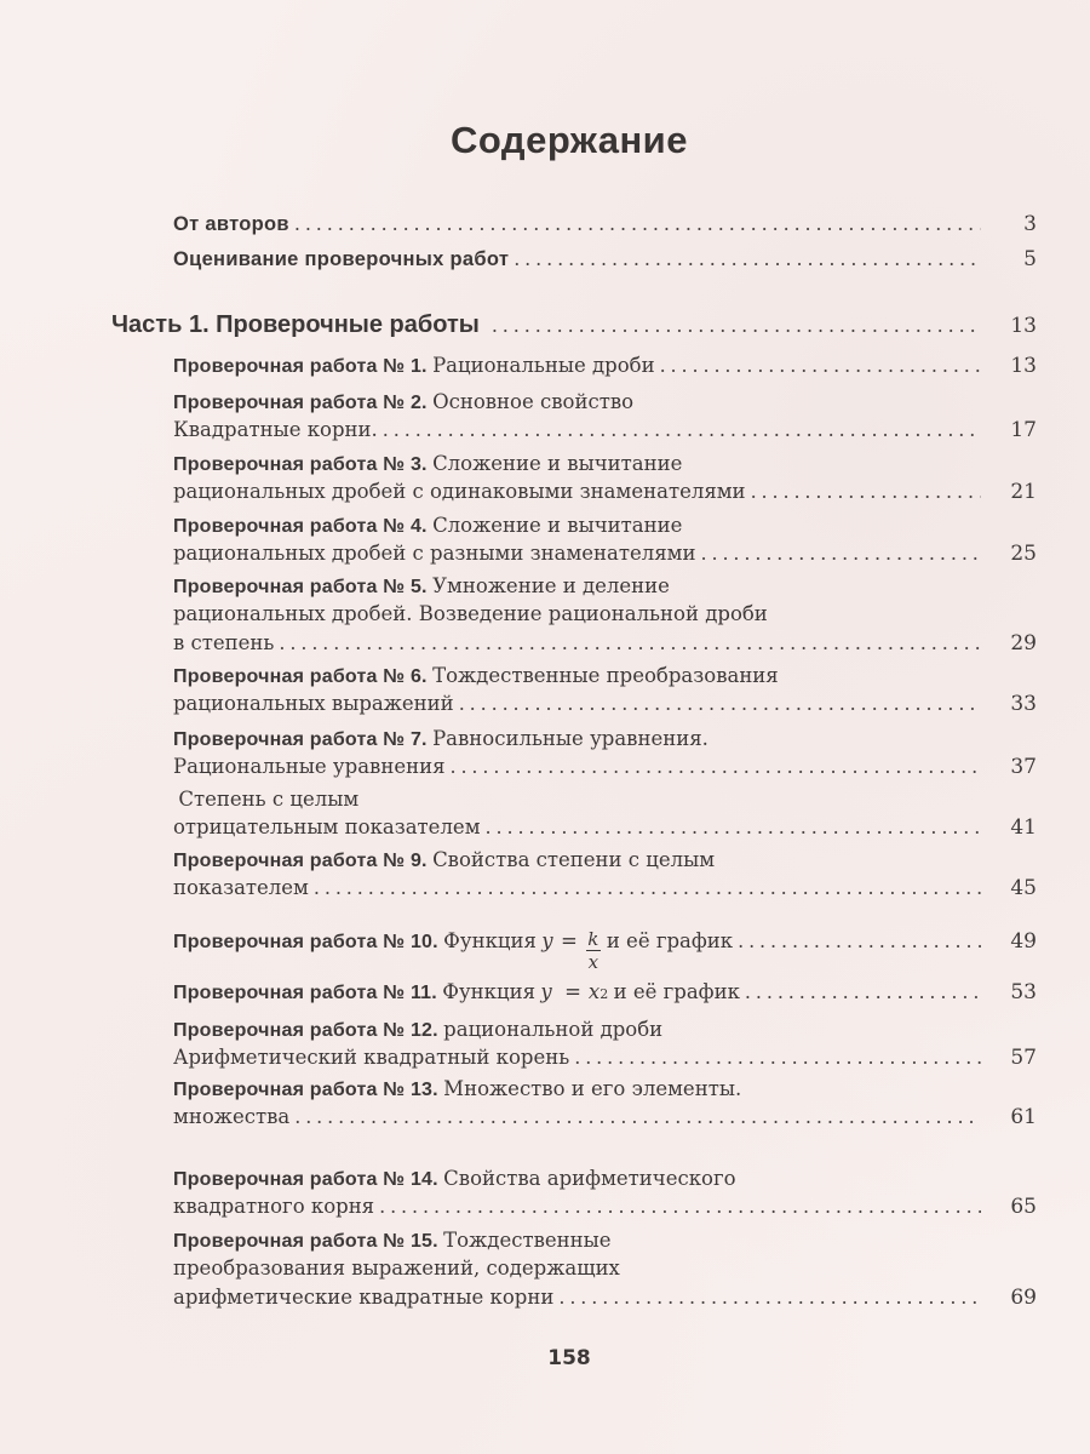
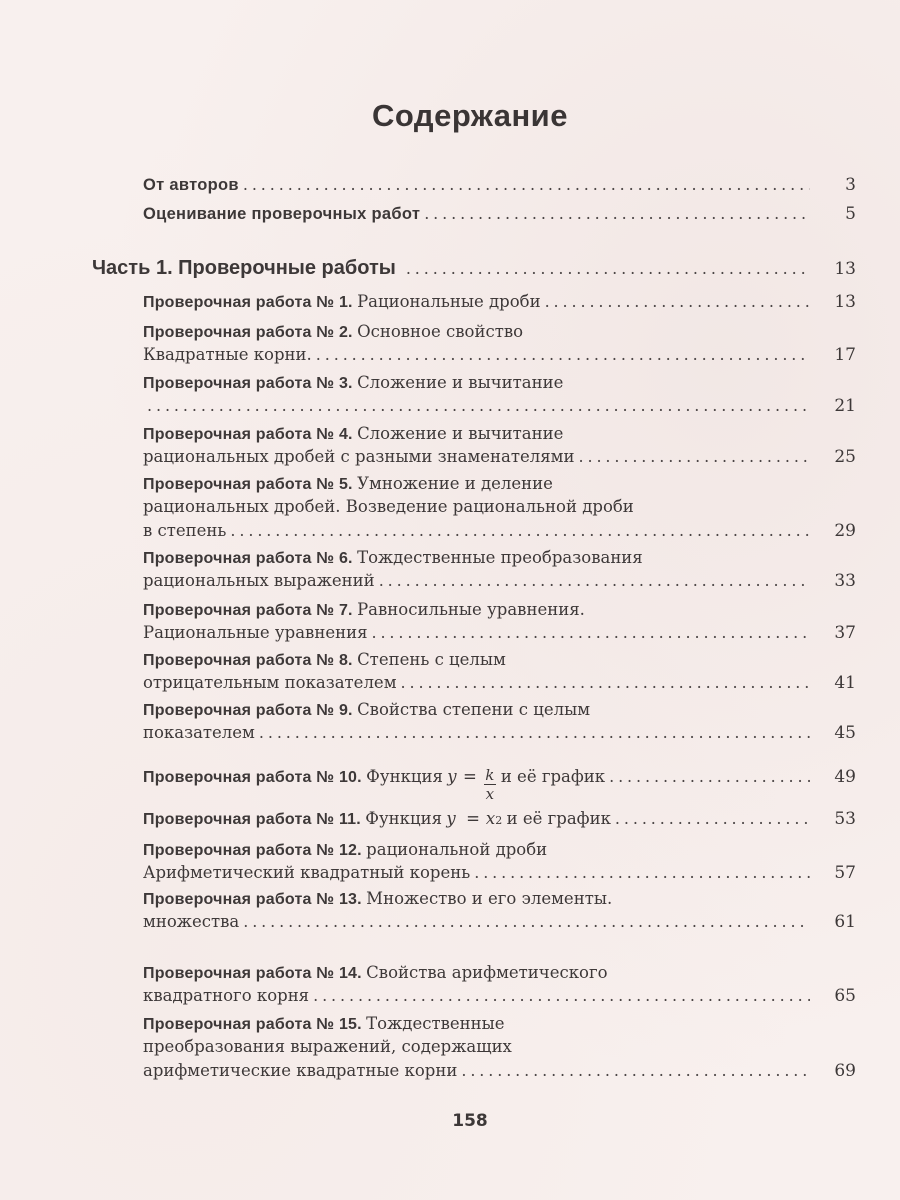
  Содержание
  От авторов
  3
  Оценивание проверочных работ
  5
  Часть 1. Проверочные работы
  13
  Проверочная работа № 1.
  Рациональные дроби
  13
  Проверочная работа № 2.
  Основное свойство
  Квадратные корни.
  17
  Проверочная работа № 3.
  Сложение и вычитание
- рациональных дробей с одинаковыми знаменателями
  21
  Проверочная работа № 4.
  Сложение и вычитание
  рациональных дробей с разными знаменателями
  25
  Проверочная работа № 5.
  Умножение и деление
  рациональных дробей. Возведение рациональной дроби
  в степень
  29
  Проверочная работа № 6.
  Тождественные преобразования
  рациональных выражений
  33
  Проверочная работа № 7.
  Равносильные уравнения.
  Рациональные уравнения
  37
+ Проверочная работа № 8.
  Степень с целым
  отрицательным показателем
  41
  Проверочная работа № 9.
  Свойства степени с целым
  показателем
  45
  Проверочная работа № 10.
  Функция
  y
  =
  k
  x
  и её график
  49
  Проверочная работа № 11.
  Функция
  y
  =
  x
  2
  и её график
  53
  Проверочная работа № 12.
  рациональной дроби
  Арифметический квадратный корень
  57
  Проверочная работа № 13.
  Множество и его элементы.
  множества
  61
  Проверочная работа № 14.
  Свойства арифметического
  квадратного корня
  65
  Проверочная работа № 15.
  Тождественные
  преобразования выражений, содержащих
  арифметические квадратные корни
  69
  158
